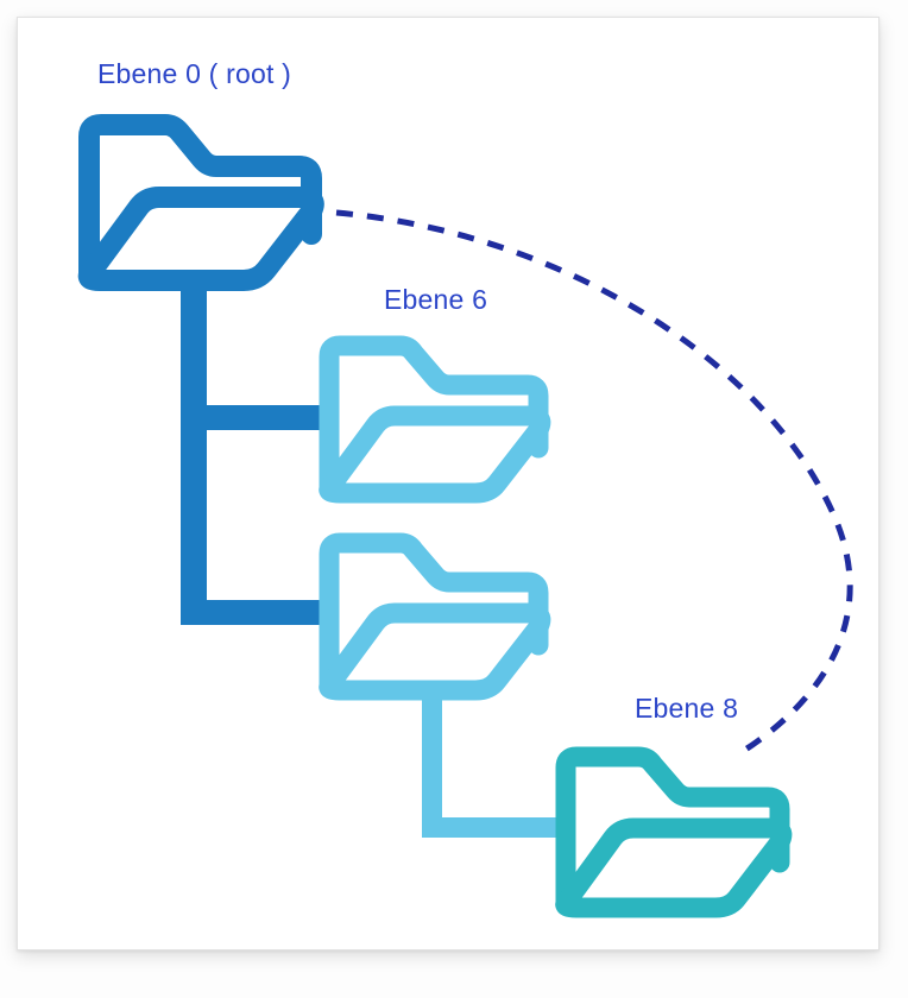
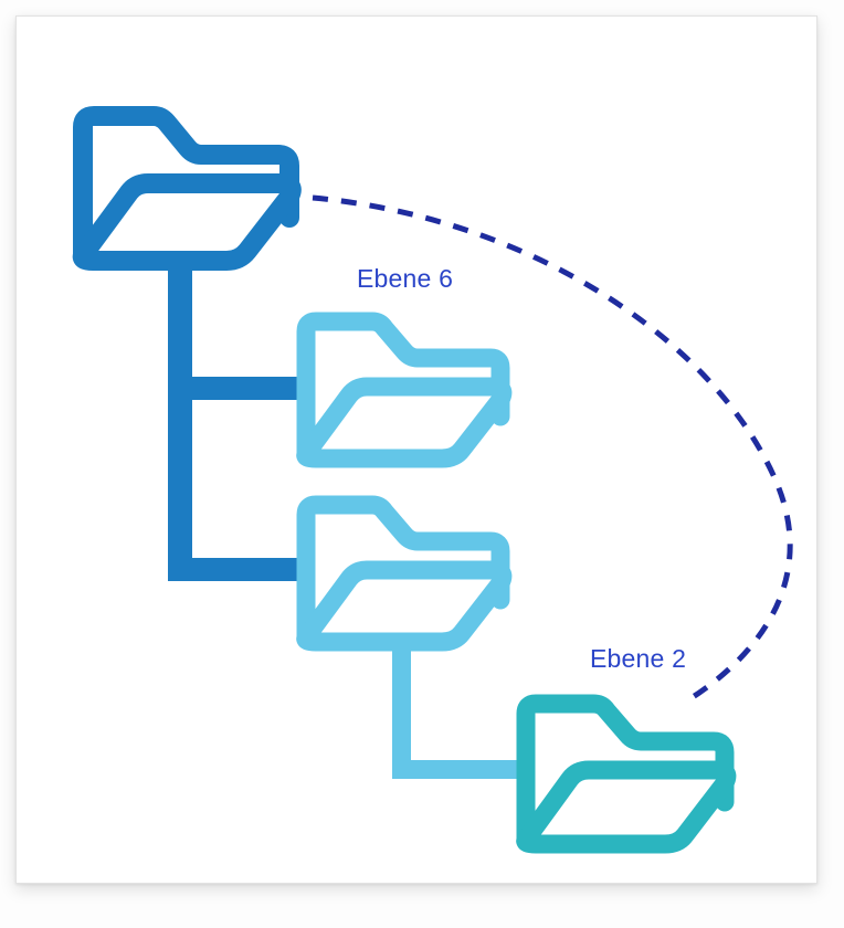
- Ebene 0 ( root )
  Ebene 6
- Ebene 8
+ Ebene 2
